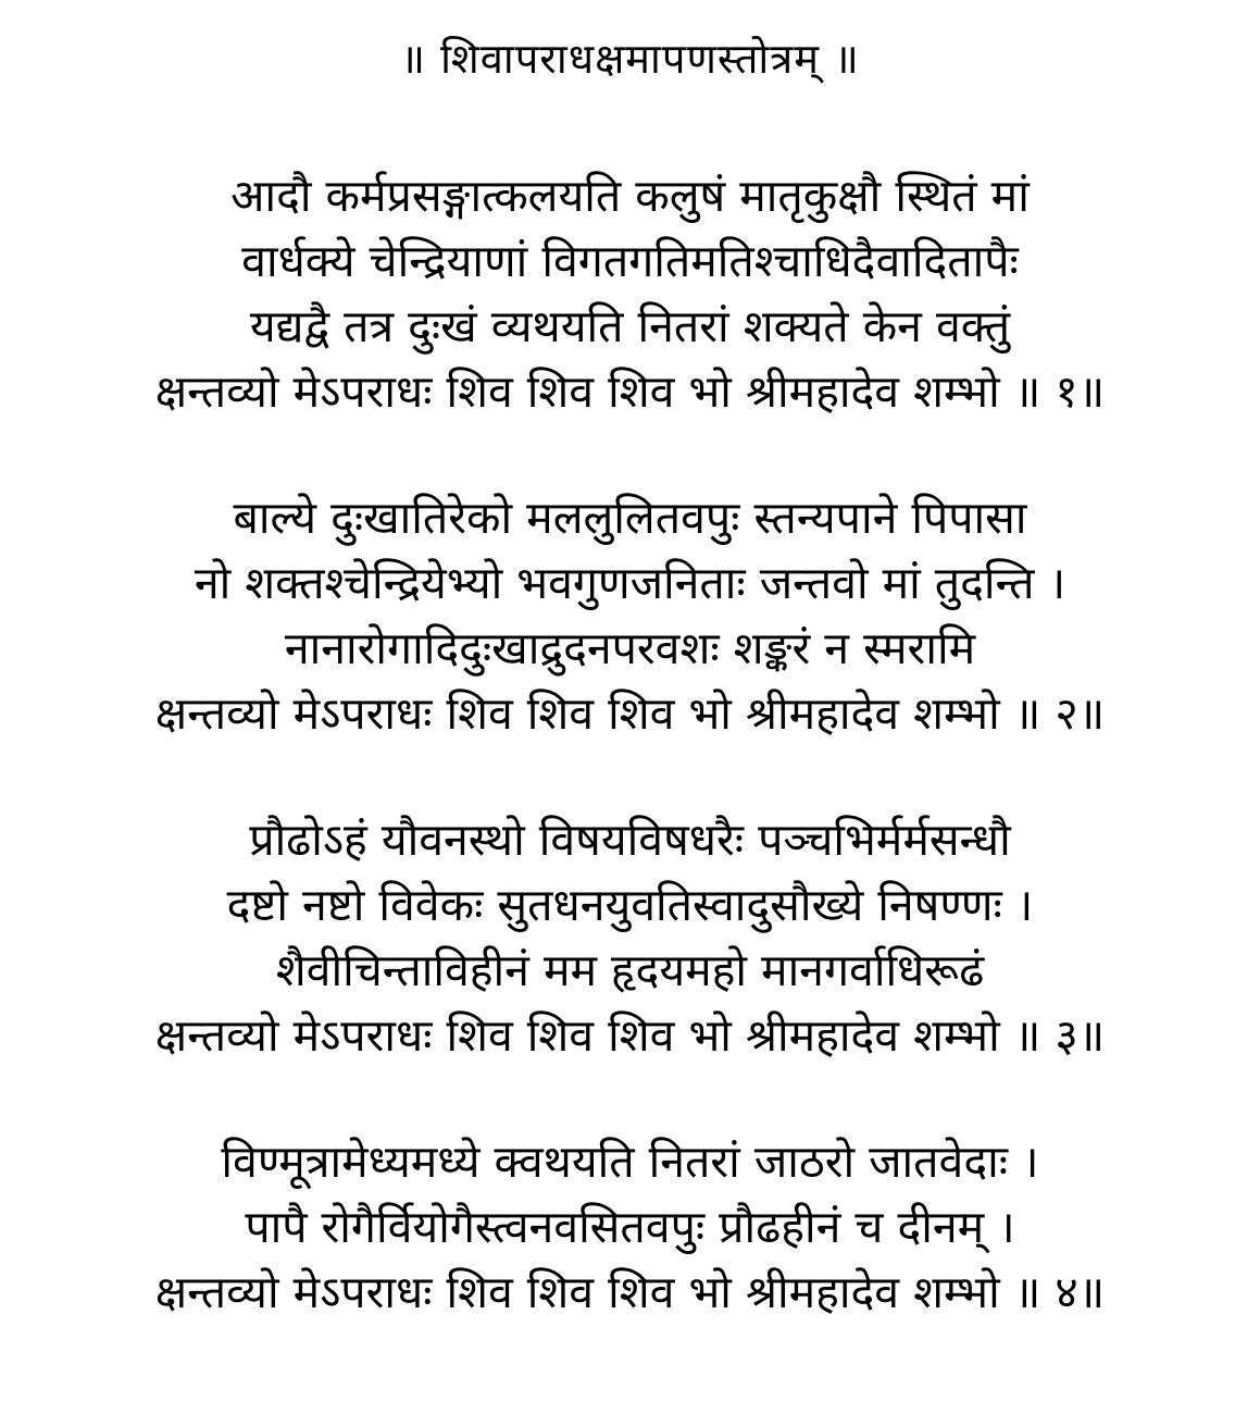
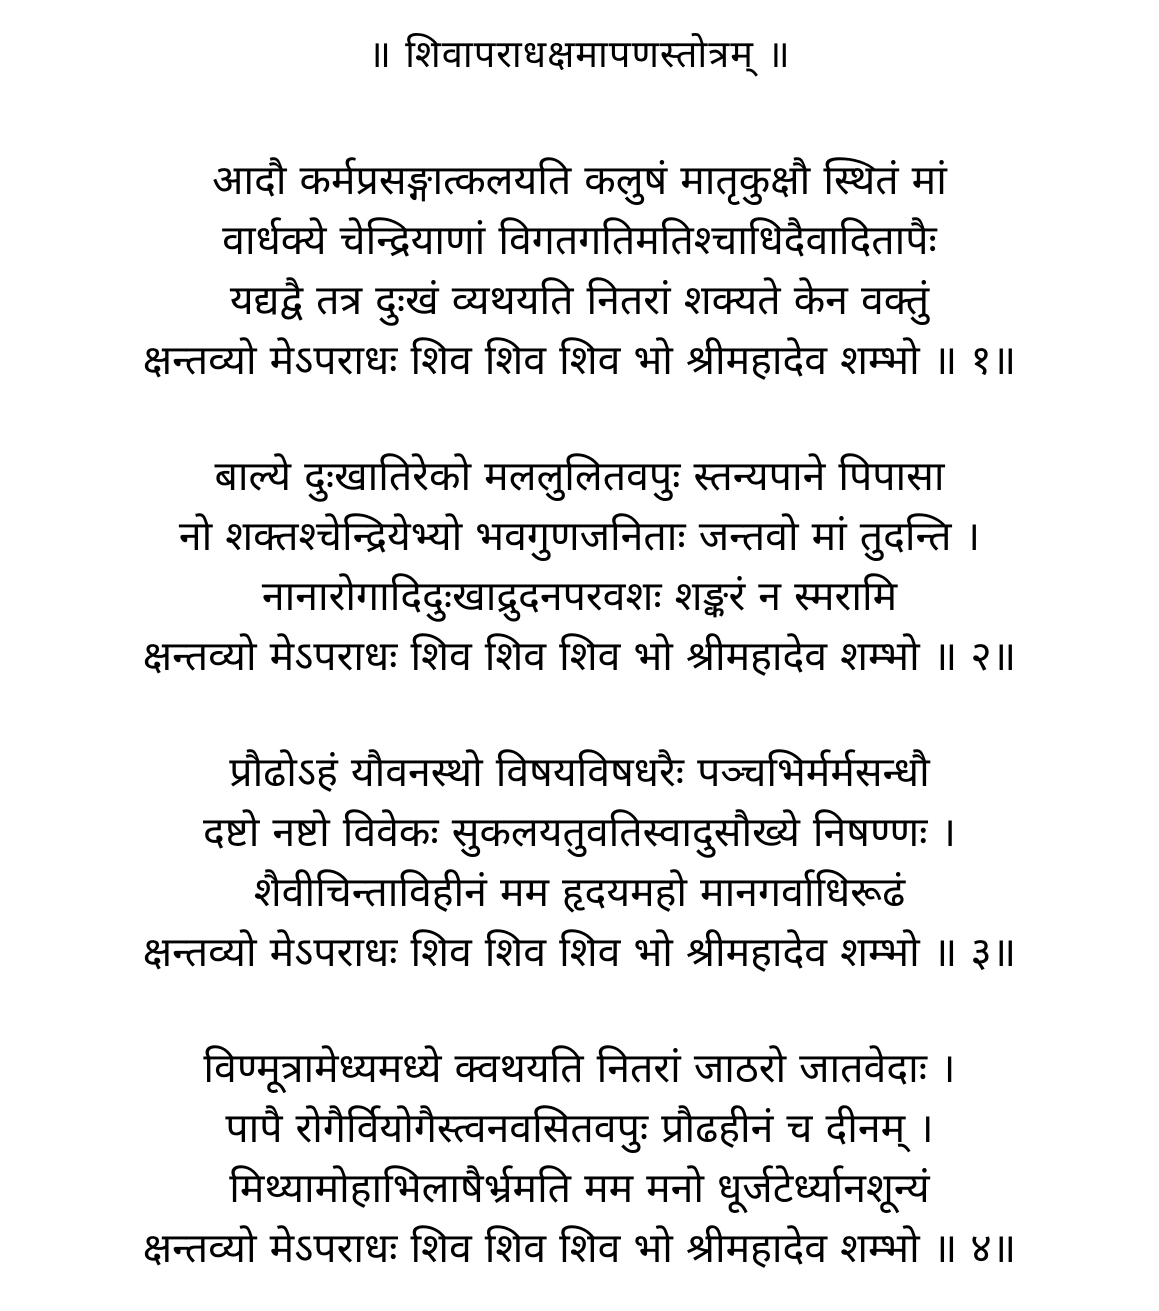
  ॥ शिवापराधक्षमापणस्तोत्रम् ॥
  आदौ कर्मप्रसङ्गात्कलयति कलुषं मातृकुक्षौ स्थितं मां
  वार्धक्ये चेन्द्रियाणां विगतगतिमतिश्चाधिदैवादितापैः
  यद्यद्वै तत्र दुःखं व्यथयति नितरां शक्यते केन वक्तुं
  क्षन्तव्यो मेऽपराधः शिव शिव शिव भो श्रीमहादेव शम्भो ॥ १॥
  बाल्ये दुःखातिरेको मललुलितवपुः स्तन्यपाने पिपासा
  नो शक्तश्चेन्द्रियेभ्यो भवगुणजनिताः जन्तवो मां तुदन्ति ।
  नानारोगादिदुःखाद्रुदनपरवशः शङ्करं न स्मरामि
  क्षन्तव्यो मेऽपराधः शिव शिव शिव भो श्रीमहादेव शम्भो ॥ २॥
  प्रौढोऽहं यौवनस्थो विषयविषधरैः पञ्चभिर्मर्मसन्धौ
- दष्टो नष्टो विवेकः सुतधनयुवतिस्वादुसौख्ये निषण्णः ।
+ दष्टो नष्टो विवेकः सुकलयतुवतिस्वादुसौख्ये निषण्णः ।
  शैवीचिन्ताविहीनं मम हृदयमहो मानगर्वाधिरूढं
  क्षन्तव्यो मेऽपराधः शिव शिव शिव भो श्रीमहादेव शम्भो ॥ ३॥
  विण्मूत्रामेध्यमध्ये क्वथयति नितरां जाठरो जातवेदाः ।
  पापै रोगैर्वियोगैस्त्वनवसितवपुः प्रौढहीनं च दीनम् ।
+ मिथ्यामोहाभिलाषैर्भ्रमति मम मनो धूर्जटेर्ध्यानशून्यं
  क्षन्तव्यो मेऽपराधः शिव शिव शिव भो श्रीमहादेव शम्भो ॥ ४॥
